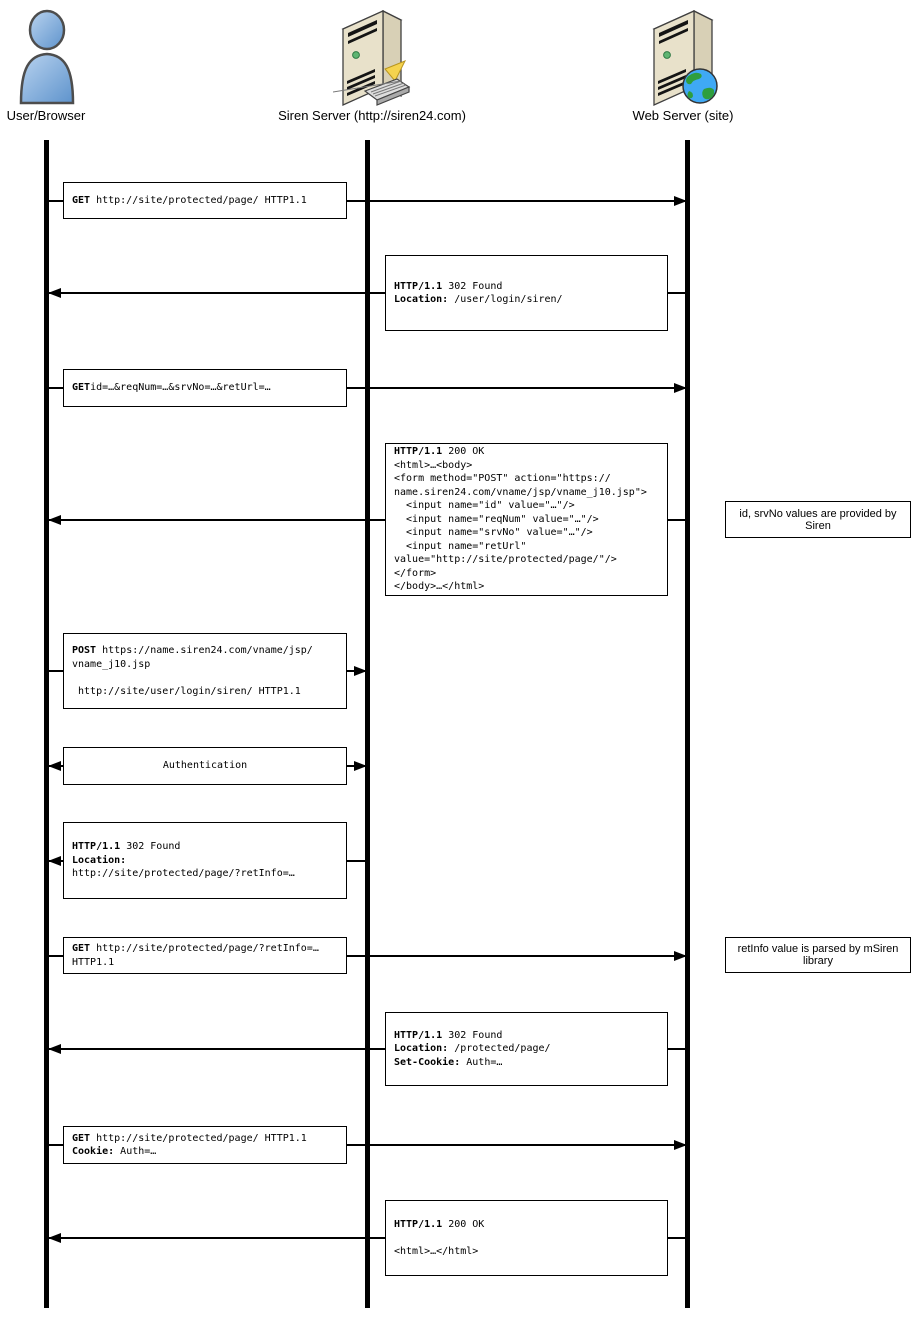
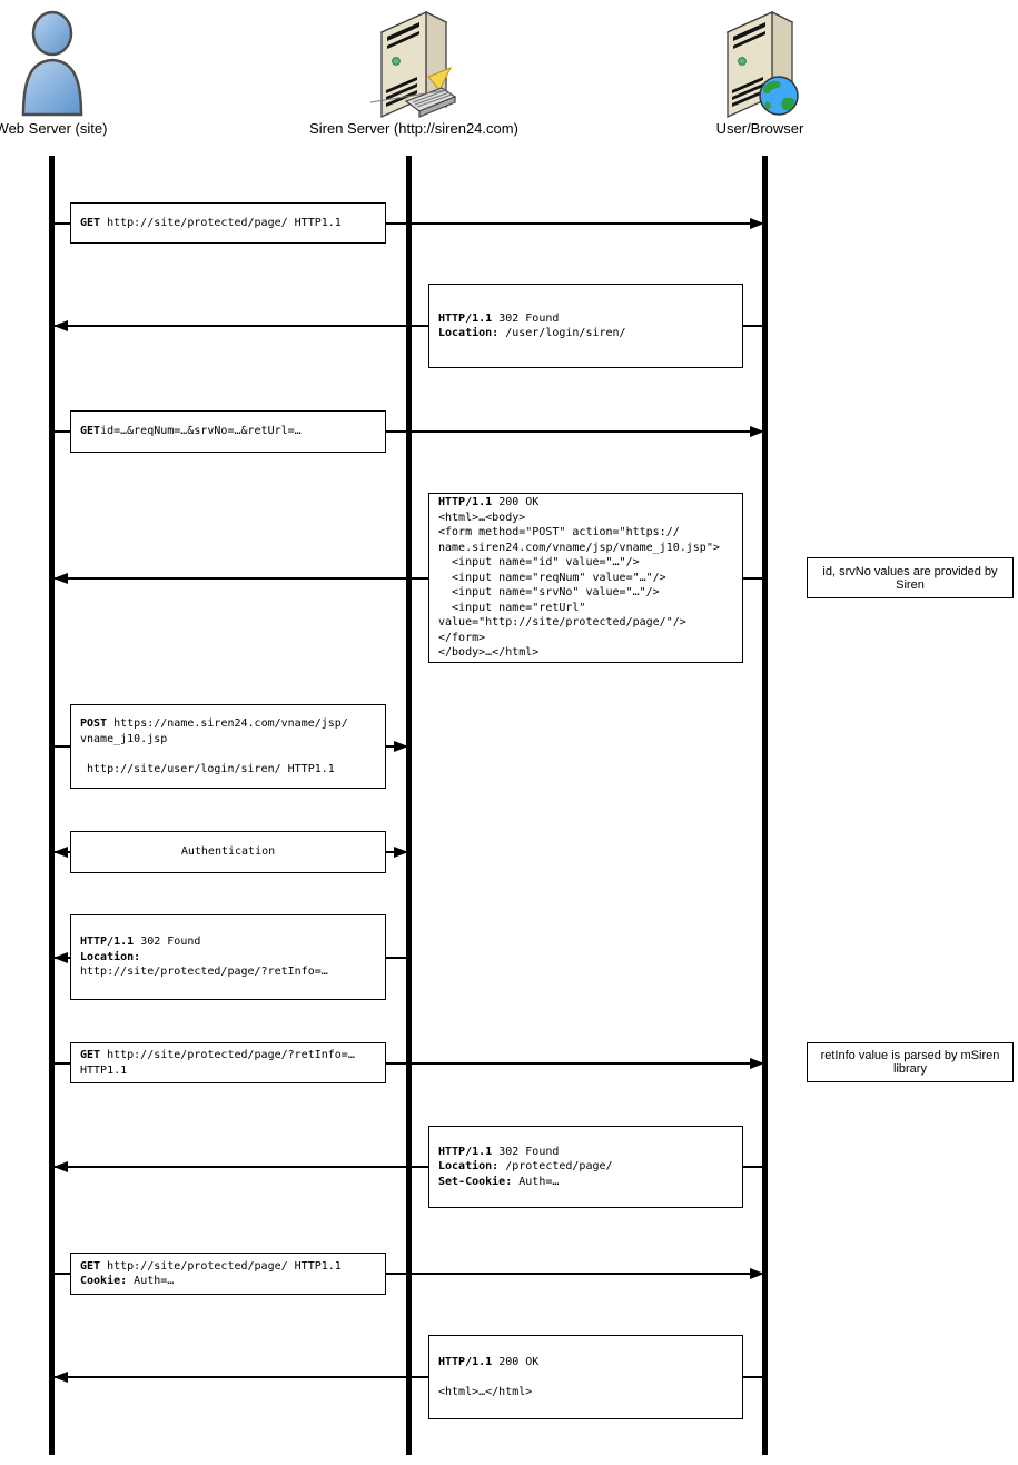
- User/Browser
+ Web Server (site)
  Siren Server (http://siren24.com)
- Web Server (site)
+ User/Browser
  GET http://site/protected/page/ HTTP1.1
  HTTP/1.1 302 Found
  Location: /user/login/siren/
  GETid=…&reqNum=…&srvNo=…&retUrl=…
  HTTP/1.1 200 OK
  <html>…<body>
  <form method="POST" action="https://
  name.siren24.com/vname/jsp/vname_j10.jsp">
  <input name="id" value="…"/>
  <input name="reqNum" value="…"/>
  <input name="srvNo" value="…"/>
  <input name="retUrl"
  value="http://site/protected/page/"/>
  </form>
  </body>…</html>
  POST https://name.siren24.com/vname/jsp/
  vname_j10.jsp
  http://site/user/login/siren/ HTTP1.1
  Authentication
  HTTP/1.1 302 Found
  Location:
  http://site/protected/page/?retInfo=…
  GET http://site/protected/page/?retInfo=…
  HTTP1.1
  HTTP/1.1 302 Found
  Location: /protected/page/
  Set-Cookie: Auth=…
  GET http://site/protected/page/ HTTP1.1
  Cookie: Auth=…
  HTTP/1.1 200 OK
  <html>…</html>
  id, srvNo values are provided by Siren
  retInfo value is parsed by mSiren library
